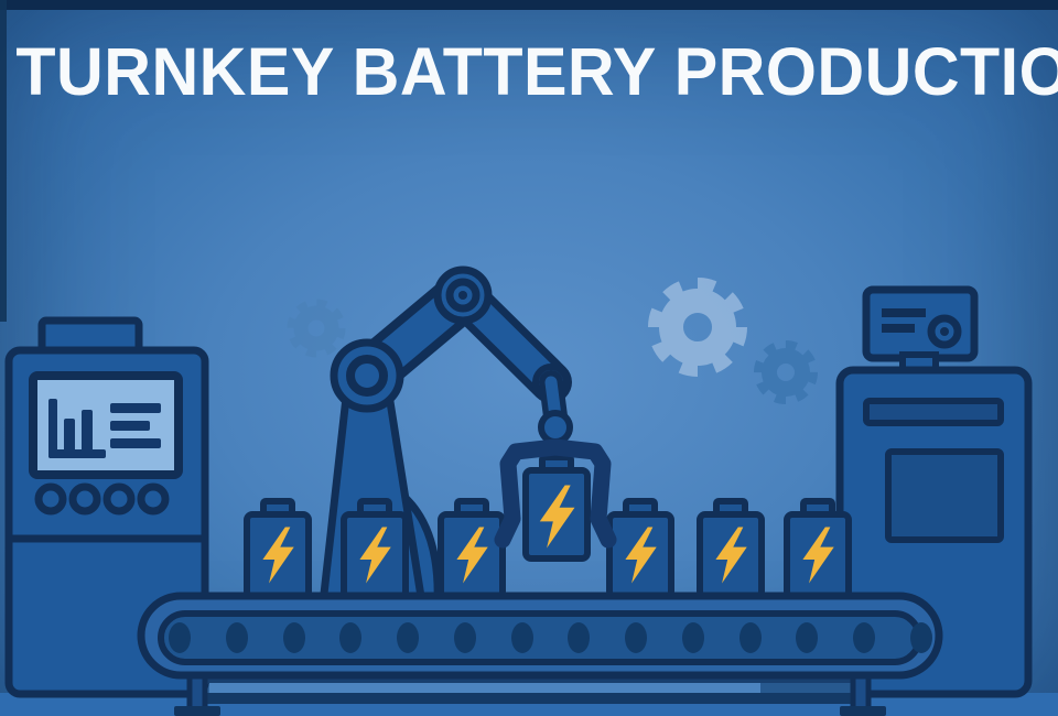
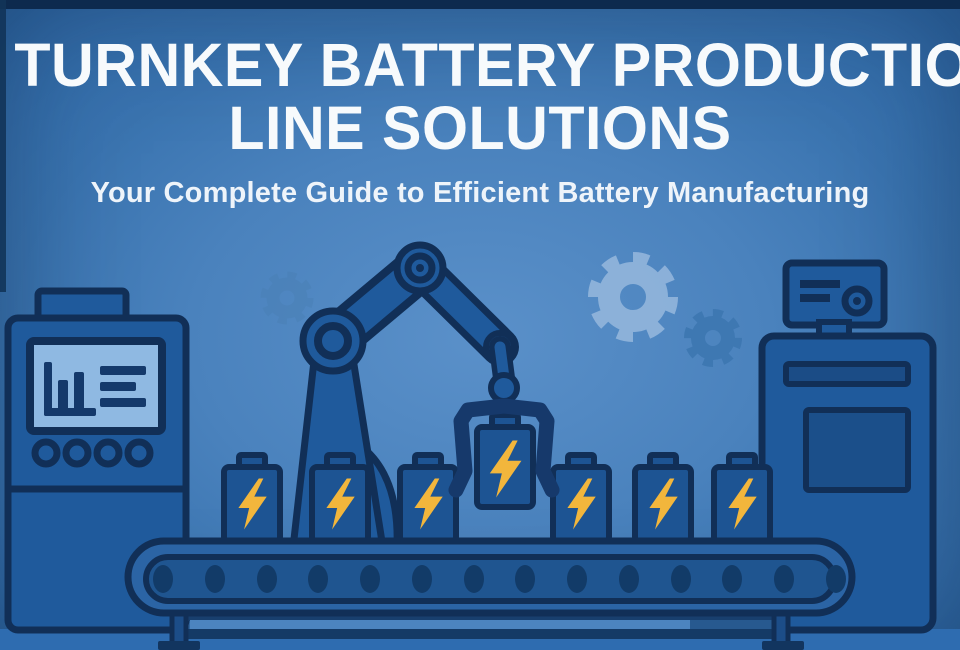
  TURNKEY BATTERY PRODUCTIO
+ LINE SOLUTIONS
+ Your Complete Guide to Efficient Battery Manufacturing
